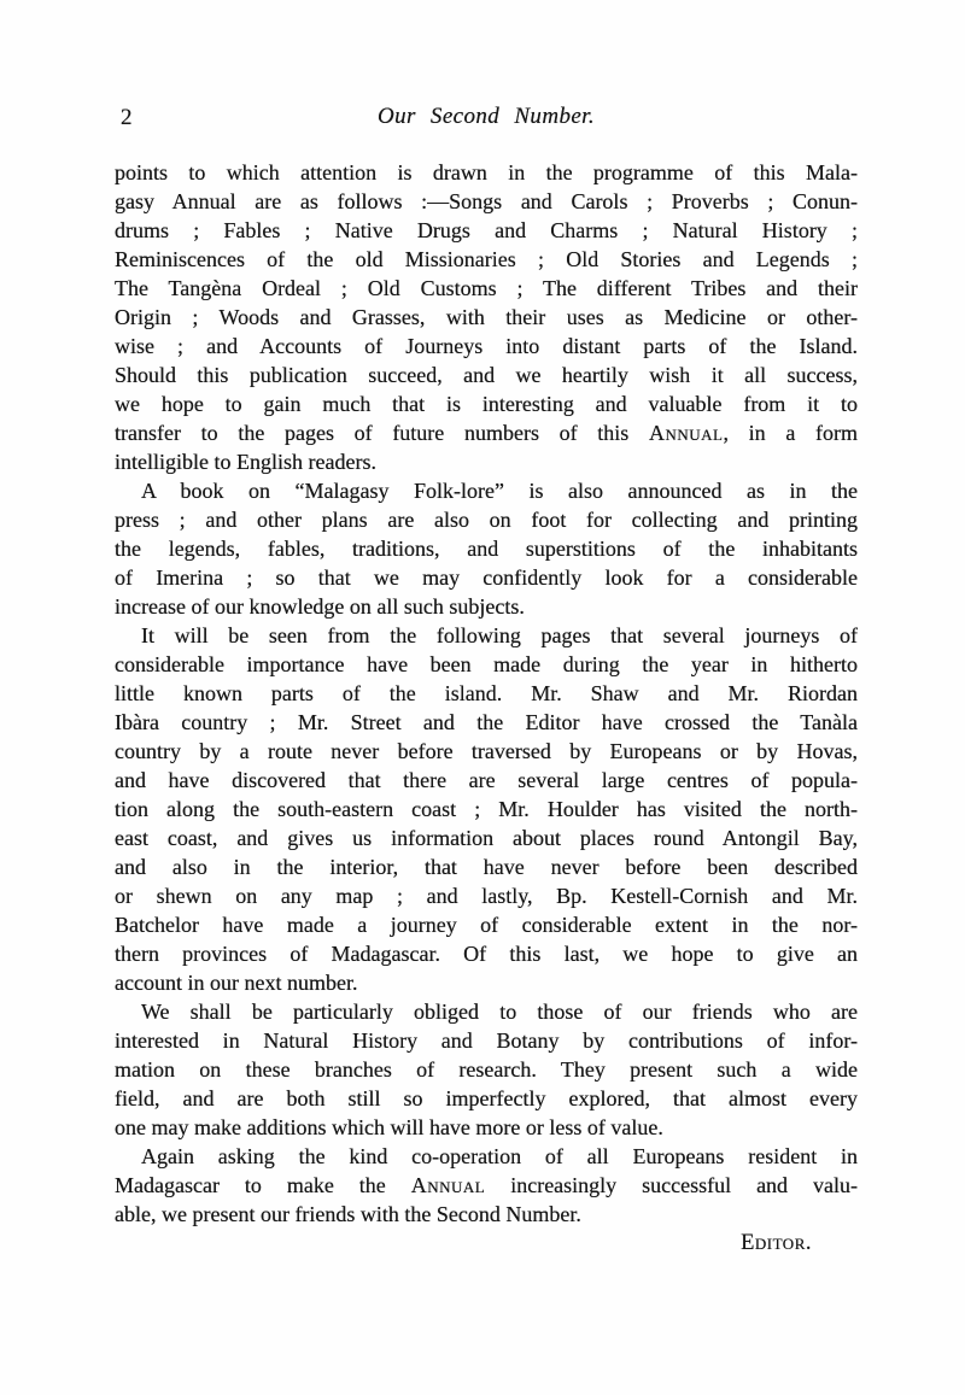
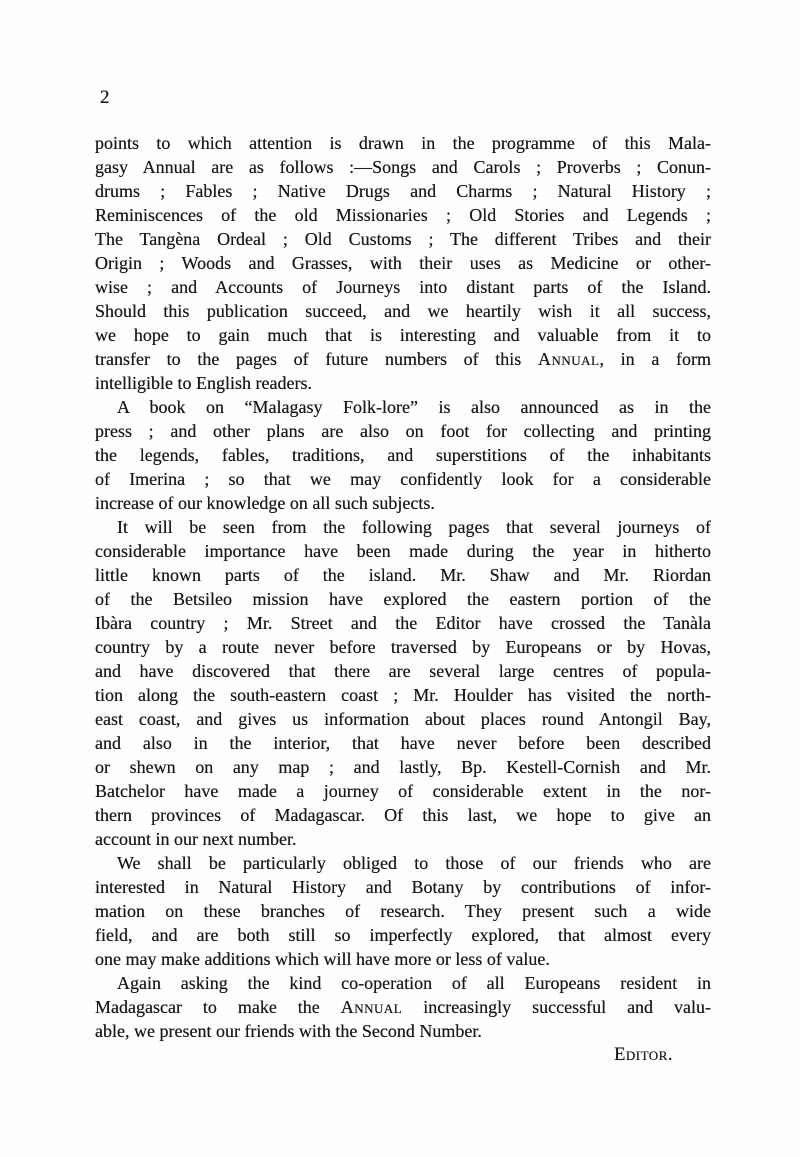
  2
- Our Second Number.
  points to which attention is drawn in the programme of this Mala-
  gasy Annual are as follows :—Songs and Carols ; Proverbs ; Conun-
  drums ; Fables ; Native Drugs and Charms ; Natural History ;
  Reminiscences of the old Missionaries ; Old Stories and Legends ;
  The Tangèna Ordeal ; Old Customs ; The different Tribes and their
  Origin ; Woods and Grasses, with their uses as Medicine or other-
  wise ; and Accounts of Journeys into distant parts of the Island.
  Should this publication succeed, and we heartily wish it all success,
  we hope to gain much that is interesting and valuable from it to
  transfer to the pages of future numbers of this Annual, in a form
  intelligible to English readers.
  A book on “Malagasy Folk-lore” is also announced as in the
  press ; and other plans are also on foot for collecting and printing
  the legends, fables, traditions, and superstitions of the inhabitants
  of Imerina ; so that we may confidently look for a considerable
  increase of our knowledge on all such subjects.
  It will be seen from the following pages that several journeys of
  considerable importance have been made during the year in hitherto
  little known parts of the island. Mr. Shaw and Mr. Riordan
+ of the Betsileo mission have explored the eastern portion of the
  Ibàra country ; Mr. Street and the Editor have crossed the Tanàla
  country by a route never before traversed by Europeans or by Hovas,
  and have discovered that there are several large centres of popula-
  tion along the south-eastern coast ; Mr. Houlder has visited the north-
  east coast, and gives us information about places round Antongil Bay,
  and also in the interior, that have never before been described
  or shewn on any map ; and lastly, Bp. Kestell-Cornish and Mr.
  Batchelor have made a journey of considerable extent in the nor-
  thern provinces of Madagascar. Of this last, we hope to give an
  account in our next number.
  We shall be particularly obliged to those of our friends who are
  interested in Natural History and Botany by contributions of infor-
  mation on these branches of research. They present such a wide
  field, and are both still so imperfectly explored, that almost every
  one may make additions which will have more or less of value.
  Again asking the kind co-operation of all Europeans resident in
  Madagascar to make the Annual increasingly successful and valu-
  able, we present our friends with the Second Number.
  Editor.
